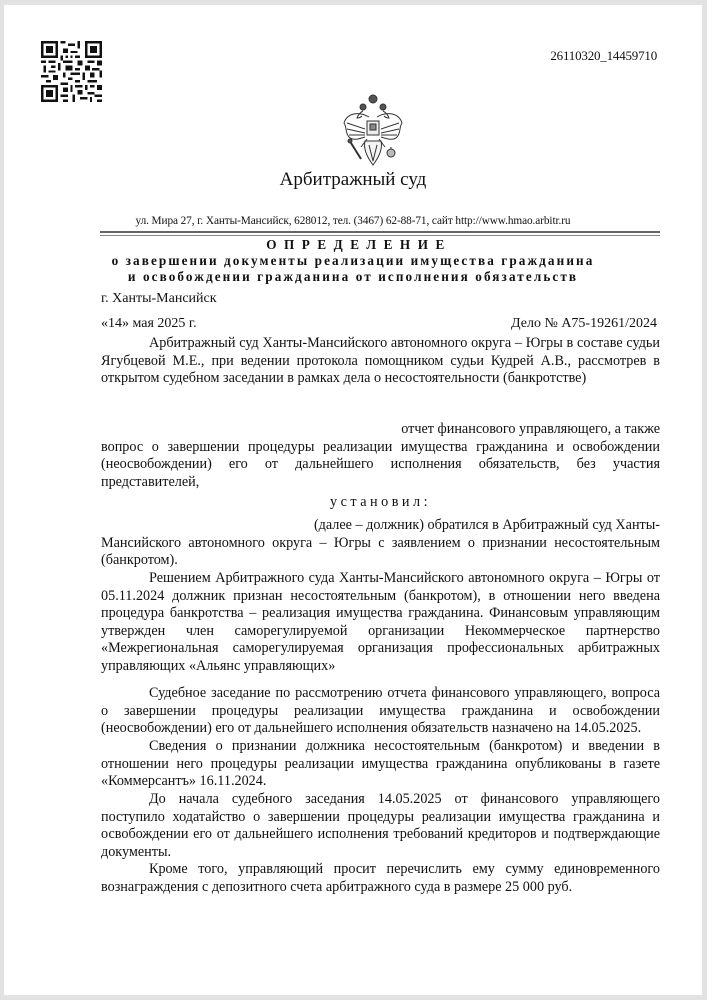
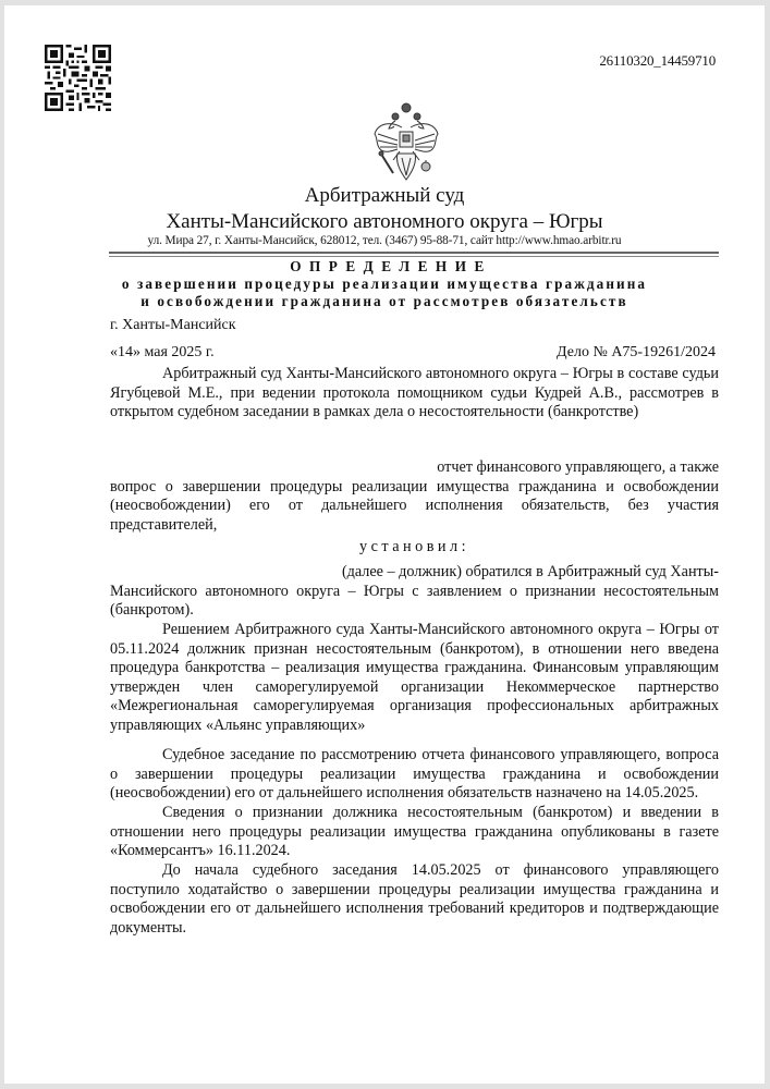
  26110320_14459710
  Арбитражный суд
+ Ханты-Мансийского автономного округа – Югры
- ул. Мира 27, г. Ханты-Мансийск, 628012, тел. (3467) 62-88-71, сайт http://www.hmao.arbitr.ru
+ ул. Мира 27, г. Ханты-Мансийск, 628012, тел. (3467) 95-88-71, сайт http://www.hmao.arbitr.ru
  ОПРЕДЕЛЕНИЕ
- о завершении документы реализации имущества гражданина
+ о завершении процедуры реализации имущества гражданина
- и освобождении гражданина от исполнения обязательств
+ и освобождении гражданина от рассмотрев обязательств
  г. Ханты-Мансийск
  «14» мая 2025 г.
  Дело № А75-19261/2024
  Арбитражный суд Ханты-Мансийского автономного округа – Югры в составе судьи Ягубцевой М.Е., при ведении протокола помощником судьи Кудрей А.В., рассмотрев в открытом судебном заседании в рамках дела о несостоятельности (банкротстве)
  отчет финансового управляющего, а также
  вопрос о завершении процедуры реализации имущества гражданина и освобождении (неосвобождении) его от дальнейшего исполнения обязательств, без участия представителей,
  установил:
  (далее – должник) обратился в Арбитражный суд Ханты-
  Мансийского автономного округа – Югры с заявлением о признании несостоятельным (банкротом).
  Решением Арбитражного суда Ханты-Мансийского автономного округа – Югры от 05.11.2024 должник признан несостоятельным (банкротом), в отношении него введена процедура банкротства – реализация имущества гражданина. Финансовым управляющим утвержден член саморегулируемой организации Некоммерческое партнерство «Межрегиональная саморегулируемая организация профессиональных арбитражных управляющих «Альянс управляющих»
  Судебное заседание по рассмотрению отчета финансового управляющего, вопроса о завершении процедуры реализации имущества гражданина и освобождении (неосвобождении) его от дальнейшего исполнения обязательств назначено на 14.05.2025.
  Сведения о признании должника несостоятельным (банкротом) и введении в отношении него процедуры реализации имущества гражданина опубликованы в газете «Коммерсантъ» 16.11.2024.
  До начала судебного заседания 14.05.2025 от финансового управляющего поступило ходатайство о завершении процедуры реализации имущества гражданина и освобождении его от дальнейшего исполнения требований кредиторов и подтверждающие документы.
- Кроме того, управляющий просит перечислить ему сумму единовременного вознаграждения с депозитного счета арбитражного суда в размере 25 000 руб.
